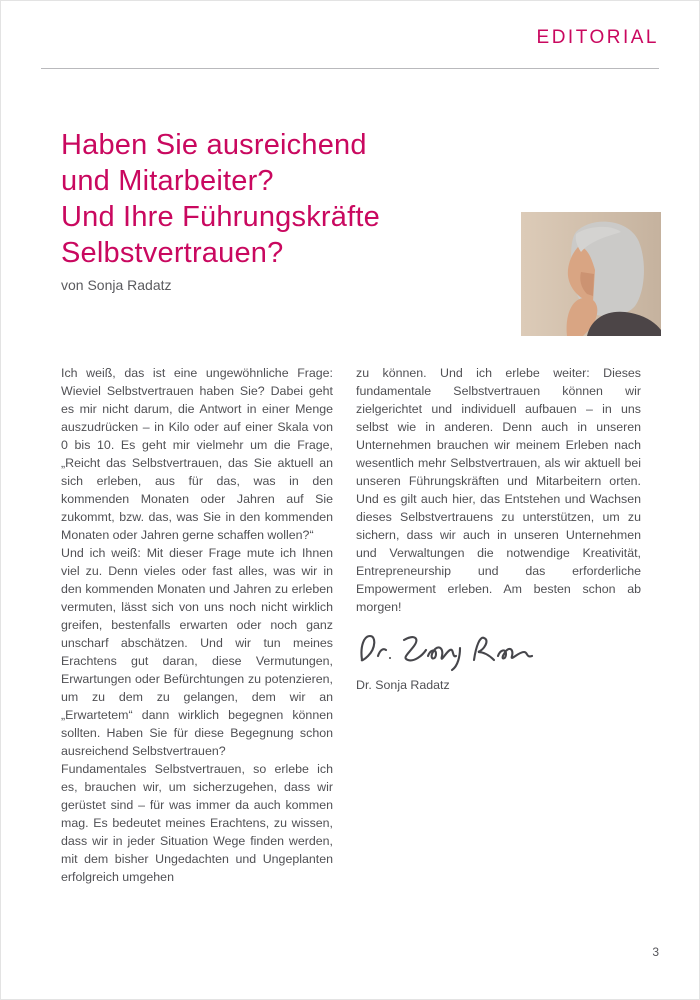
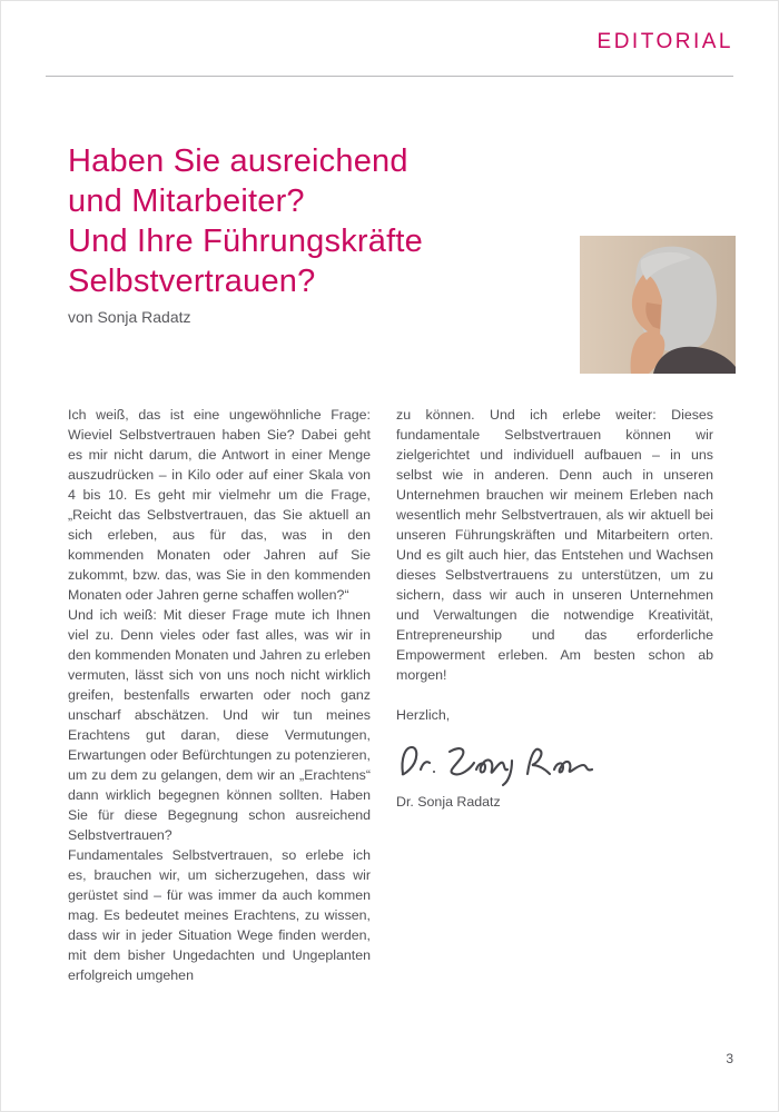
  EDITORIAL
  Haben Sie ausreichend
  und Mitarbeiter?
  Und Ihre Führungskräfte
  Selbstvertrauen?
  von Sonja Radatz
- Ich weiß, das ist eine ungewöhnliche Frage: Wieviel Selbstvertrauen haben Sie? Dabei geht es mir nicht darum, die Antwort in einer Menge auszudrücken – in Kilo oder auf einer Skala von 0 bis 10. Es geht mir vielmehr um die Frage, „Reicht das Selbstvertrauen, das Sie aktuell an sich erleben, aus für das, was in den kommenden Monaten oder Jahren auf Sie zukommt, bzw. das, was Sie in den kommenden Monaten oder Jahren gerne schaffen wollen?“
+ Ich weiß, das ist eine ungewöhnliche Frage: Wieviel Selbstvertrauen haben Sie? Dabei geht es mir nicht darum, die Antwort in einer Menge auszudrücken – in Kilo oder auf einer Skala von 4 bis 10. Es geht mir vielmehr um die Frage, „Reicht das Selbstvertrauen, das Sie aktuell an sich erleben, aus für das, was in den kommenden Monaten oder Jahren auf Sie zukommt, bzw. das, was Sie in den kommenden Monaten oder Jahren gerne schaffen wollen?“
- Und ich weiß: Mit dieser Frage mute ich Ihnen viel zu. Denn vieles oder fast alles, was wir in den kommenden Monaten und Jahren zu erleben vermuten, lässt sich von uns noch nicht wirklich greifen, bestenfalls erwarten oder noch ganz unscharf abschätzen. Und wir tun meines Erachtens gut daran, diese Vermutungen, Erwartungen oder Befürchtungen zu potenzieren, um zu dem zu gelangen, dem wir an „Erwartetem“ dann wirklich begegnen können sollten. Haben Sie für diese Begegnung schon ausreichend Selbstvertrauen?
+ Und ich weiß: Mit dieser Frage mute ich Ihnen viel zu. Denn vieles oder fast alles, was wir in den kommenden Monaten und Jahren zu erleben vermuten, lässt sich von uns noch nicht wirklich greifen, bestenfalls erwarten oder noch ganz unscharf abschätzen. Und wir tun meines Erachtens gut daran, diese Vermutungen, Erwartungen oder Befürchtungen zu potenzieren, um zu dem zu gelangen, dem wir an „Erachtens“ dann wirklich begegnen können sollten. Haben Sie für diese Begegnung schon ausreichend Selbstvertrauen?
  Fundamentales Selbstvertrauen, so erlebe ich es, brauchen wir, um sicherzugehen, dass wir gerüstet sind – für was immer da auch kommen mag. Es bedeutet meines Erachtens, zu wissen, dass wir in jeder Situation Wege finden werden, mit dem bisher Ungedachten und Ungeplanten erfolgreich umgehen
  zu können. Und ich erlebe weiter: Dieses fundamentale Selbstvertrauen können wir zielgerichtet und individuell aufbauen – in uns selbst wie in anderen. Denn auch in unseren Unternehmen brauchen wir meinem Erleben nach wesentlich mehr Selbstvertrauen, als wir aktuell bei unseren Führungskräften und Mitarbeitern orten. Und es gilt auch hier, das Entstehen und Wachsen dieses Selbstvertrauens zu unterstützen, um zu sichern, dass wir auch in unseren Unternehmen und Verwaltungen die notwendige Kreativität, Entrepreneurship und das erforderliche Empowerment erleben. Am besten schon ab morgen!
+ Herzlich,
  Dr. Sonja Radatz
  3
